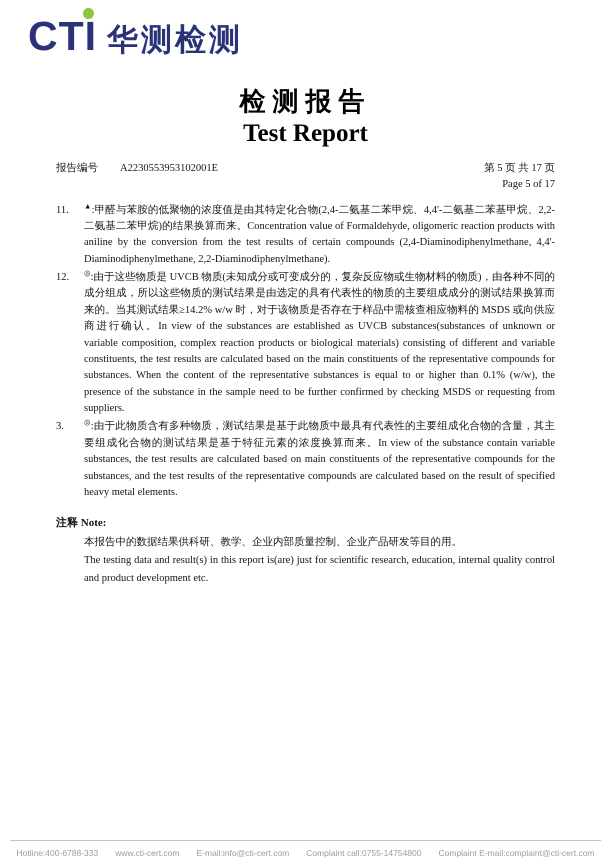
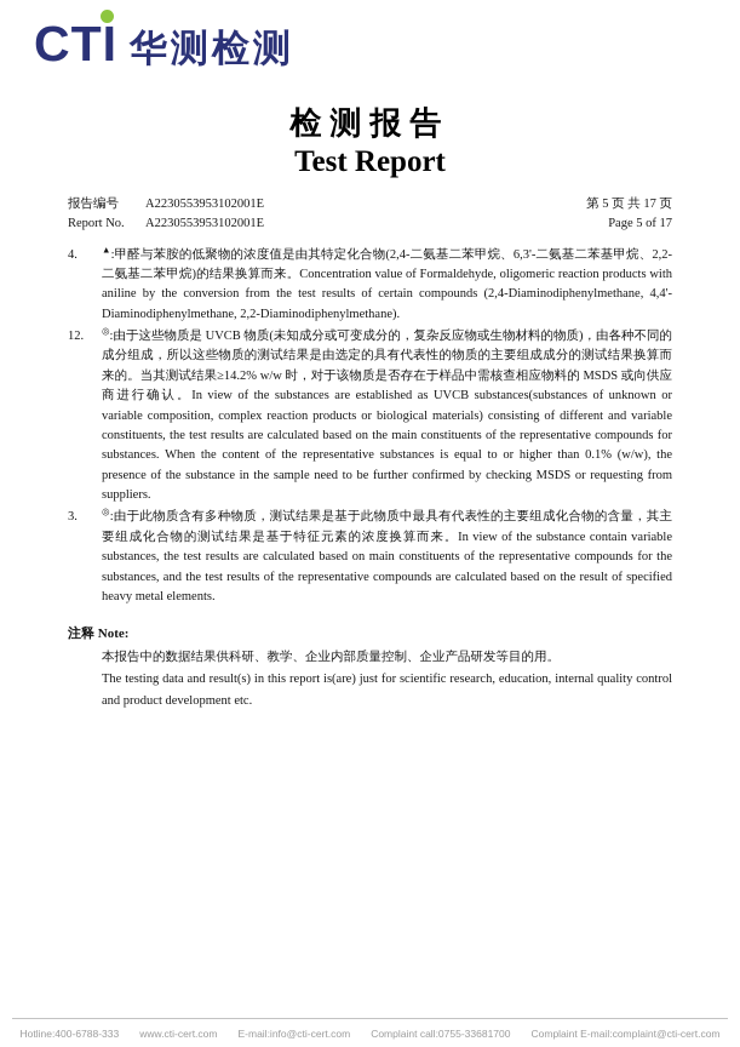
  CTI
  华测检测
  检测报告
  Test Report
  报告编号 A2230553953102001E
+ Report No. A2230553953102001E
  第 5 页 共 17 页
  Page 5 of 17
- 11.
+ 4.
- ▲:甲醛与苯胺的低聚物的浓度值是由其特定化合物(2,4-二氨基二苯甲烷、4,4'-二氨基二苯基甲烷、2,2-二氨基二苯甲烷)的结果换算而来。Concentration value of Formaldehyde, oligomeric reaction products with aniline by the conversion from the test results of certain compounds (2,4-Diaminodiphenylmethane, 4,4'- Diaminodiphenylmethane, 2,2-Diaminodiphenylmethane).
+ ▲:甲醛与苯胺的低聚物的浓度值是由其特定化合物(2,4-二氨基二苯甲烷、6,3'-二氨基二苯基甲烷、2,2-二氨基二苯甲烷)的结果换算而来。Concentration value of Formaldehyde, oligomeric reaction products with aniline by the conversion from the test results of certain compounds (2,4-Diaminodiphenylmethane, 4,4'- Diaminodiphenylmethane, 2,2-Diaminodiphenylmethane).
  12.
  ◎:由于这些物质是 UVCB 物质(未知成分或可变成分的，复杂反应物或生物材料的物质)，由各种不同的成分组成，所以这些物质的测试结果是由选定的具有代表性的物质的主要组成成分的测试结果换算而来的。当其测试结果≥14.2% w/w 时，对于该物质是否存在于样品中需核查相应物料的 MSDS 或向供应商进行确认。In view of the substances are established as UVCB substances(substances of unknown or variable composition, complex reaction products or biological materials) consisting of different and variable constituents, the test results are calculated based on the main constituents of the representative compounds for substances. When the content of the representative substances is equal to or higher than 0.1% (w/w), the presence of the substance in the sample need to be further confirmed by checking MSDS or requesting from suppliers.
  3.
  ◎:由于此物质含有多种物质，测试结果是基于此物质中最具有代表性的主要组成化合物的含量，其主要组成化合物的测试结果是基于特征元素的浓度换算而来。In view of the substance contain variable substances, the test results are calculated based on main constituents of the representative compounds for the substances, and the test results of the representative compounds are calculated based on the result of specified heavy metal elements.
  注释 Note:
  本报告中的数据结果供科研、教学、企业内部质量控制、企业产品研发等目的用。
  The testing data and result(s) in this report is(are) just for scientific research, education, internal quality control and product development etc.
  Hotline:400-6788-333
  www.cti-cert.com
  E-mail:info@cti-cert.com
- Complaint call:0755-14754800
+ Complaint call:0755-33681700
  Complaint E-mail:complaint@cti-cert.com
